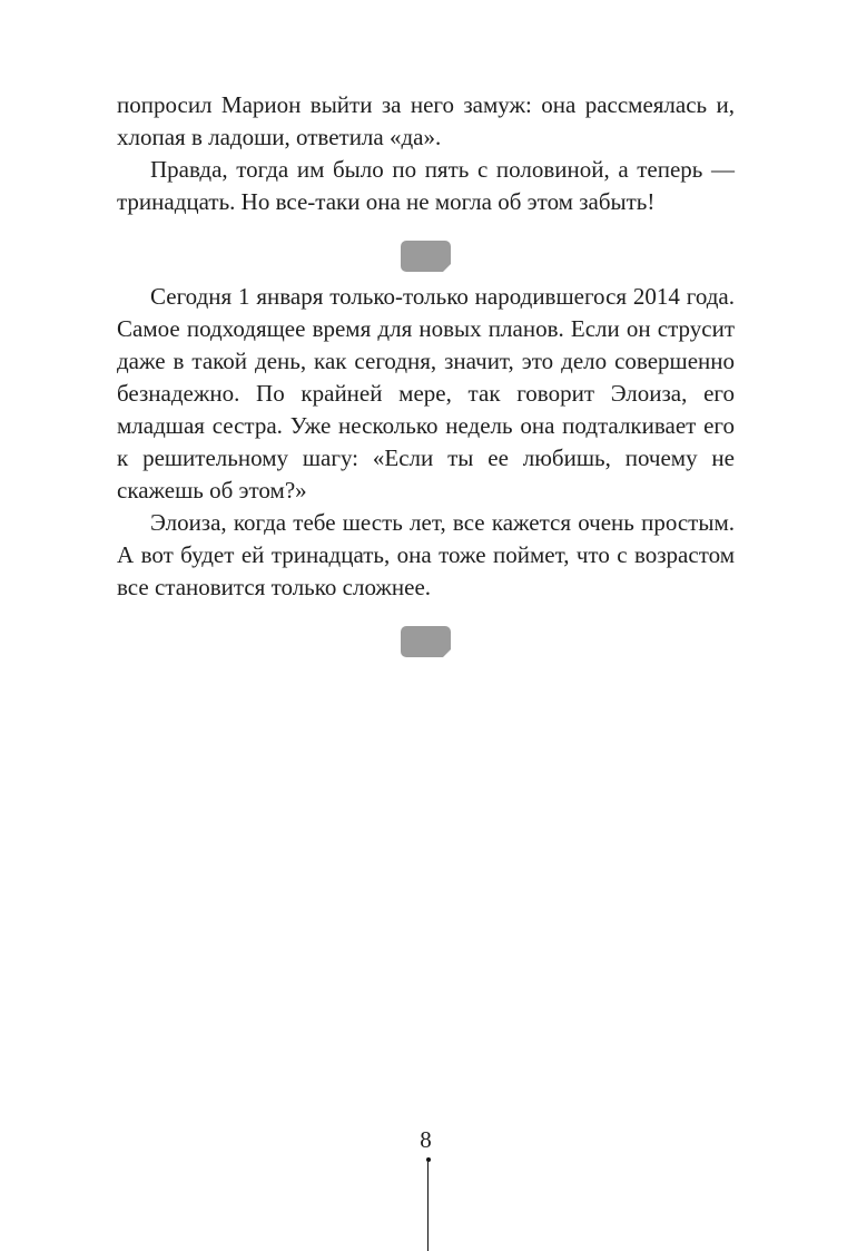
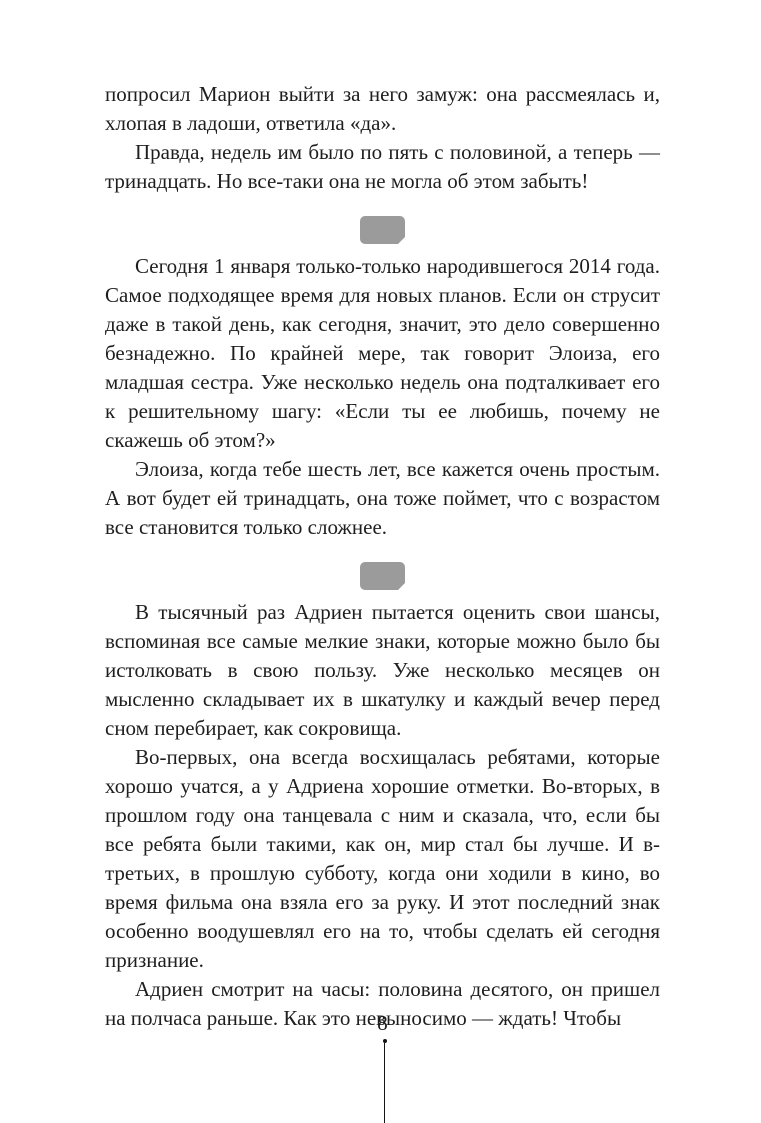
  попросил Марион выйти за него замуж: она рассмеялась и, хлопая в ладоши, ответила «да».
- Правда, тогда им было по пять с половиной, а теперь — тринадцать. Но все-таки она не могла об этом забыть!
+ Правда, недель им было по пять с половиной, а теперь — тринадцать. Но все-таки она не могла об этом забыть!
  Сегодня 1 января только-только народившегося 2014 года. Самое подходящее время для новых планов. Если он струсит даже в такой день, как сегодня, значит, это дело совершенно безнадежно. По крайней мере, так говорит Элоиза, его младшая сестра. Уже несколько недель она подталкивает его к решительному шагу: «Если ты ее любишь, почему не скажешь об этом?»
  Элоиза, когда тебе шесть лет, все кажется очень простым. А вот будет ей тринадцать, она тоже поймет, что с возрастом все становится только сложнее.
+ В тысячный раз Адриен пытается оценить свои шансы, вспоминая все самые мелкие знаки, которые можно было бы истолковать в свою пользу. Уже несколько месяцев он мысленно складывает их в шкатулку и каждый вечер перед сном перебирает, как сокровища.
+ Во-первых, она всегда восхищалась ребятами, которые хорошо учатся, а у Адриена хорошие отметки. Во-вторых, в прошлом году она танцевала с ним и сказала, что, если бы все ребята были такими, как он, мир стал бы лучше. И в-третьих, в прошлую субботу, когда они ходили в кино, во время фильма она взяла его за руку. И этот последний знак особенно воодушевлял его на то, чтобы сделать ей сегодня признание.
+ Адриен смотрит на часы: половина десятого, он пришел на полчаса раньше. Как это невыносимо — ждать! Чтобы
  8
